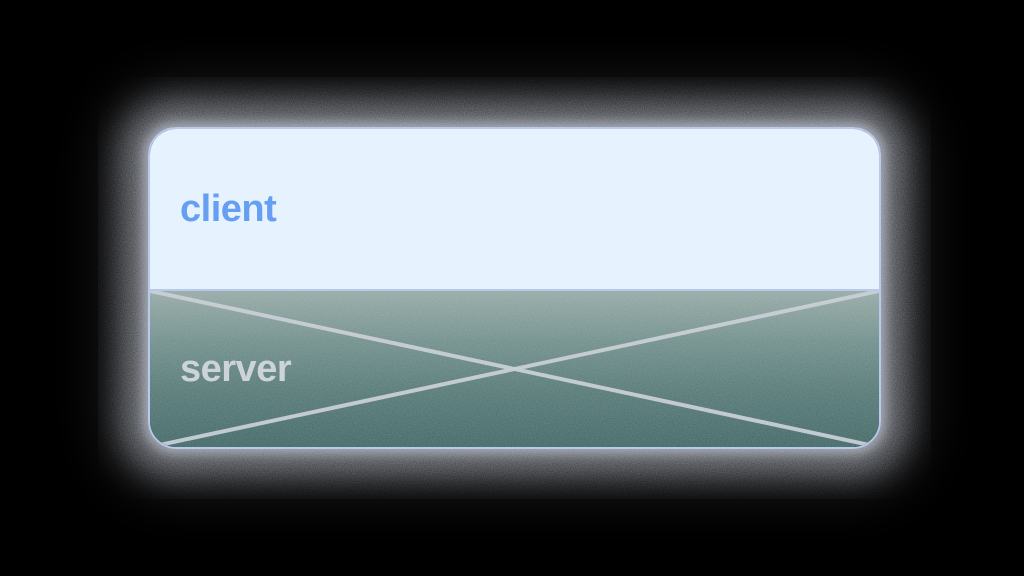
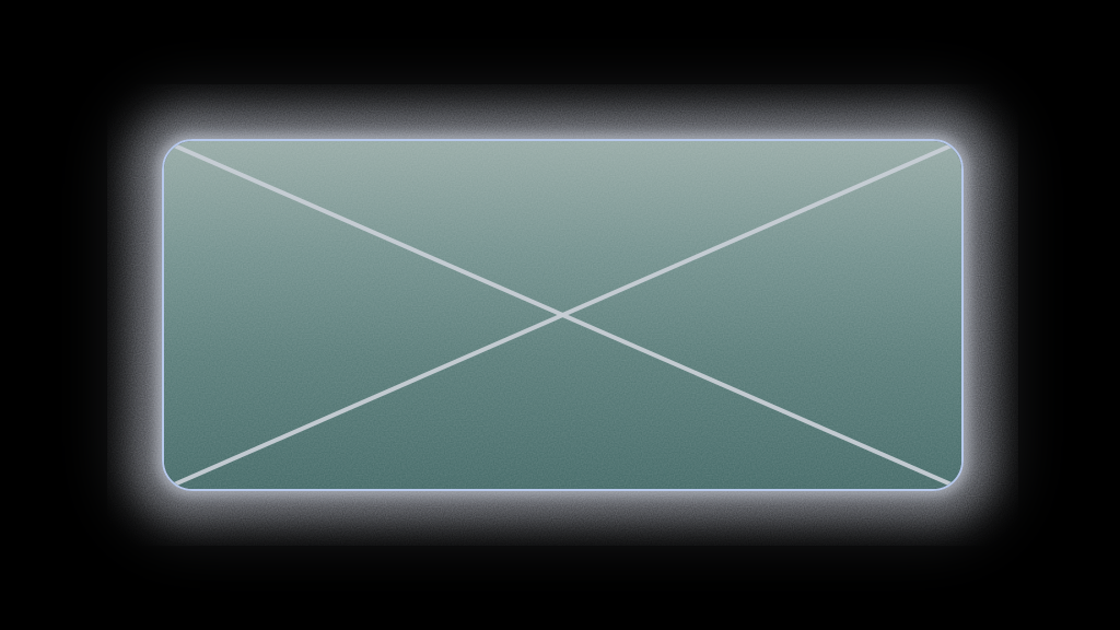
- client
- server
